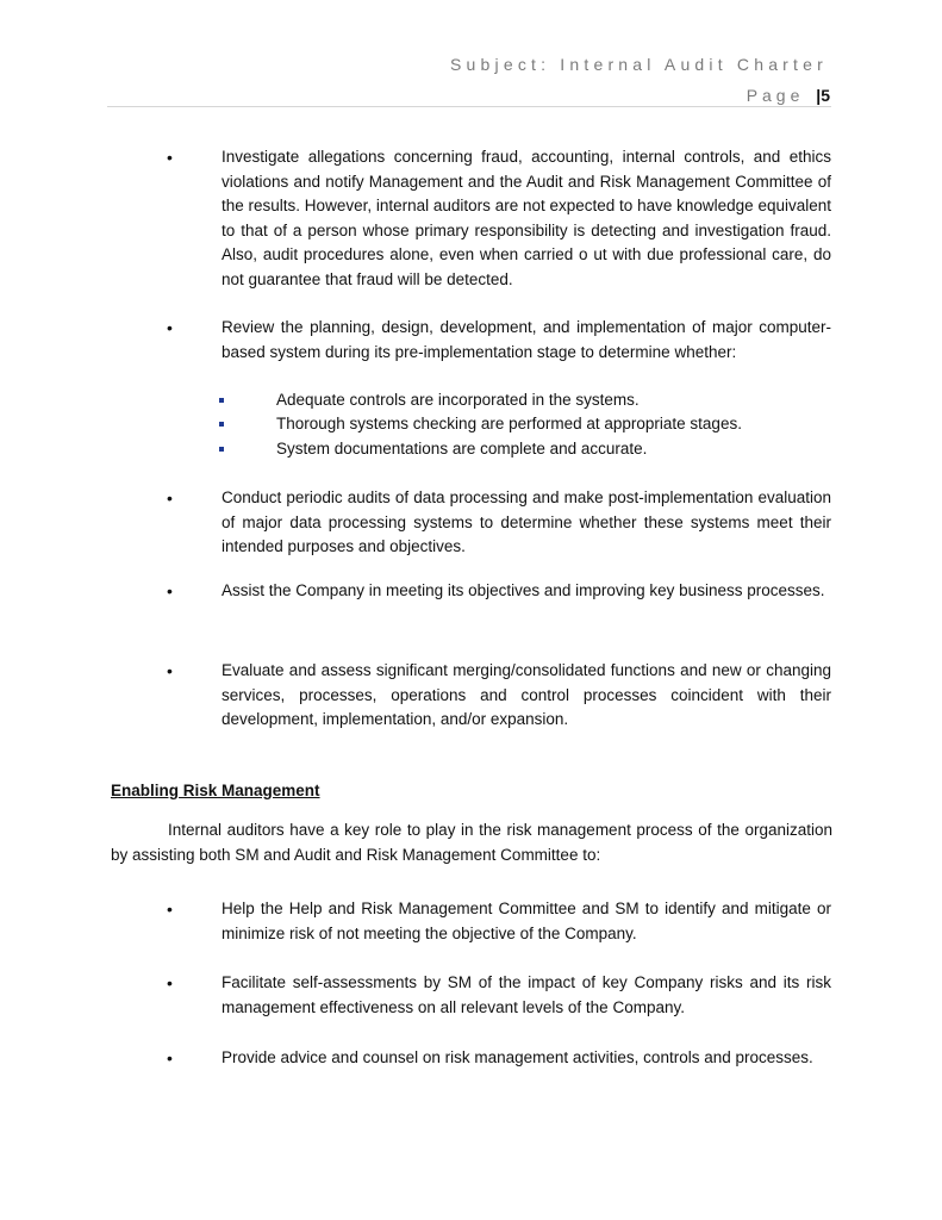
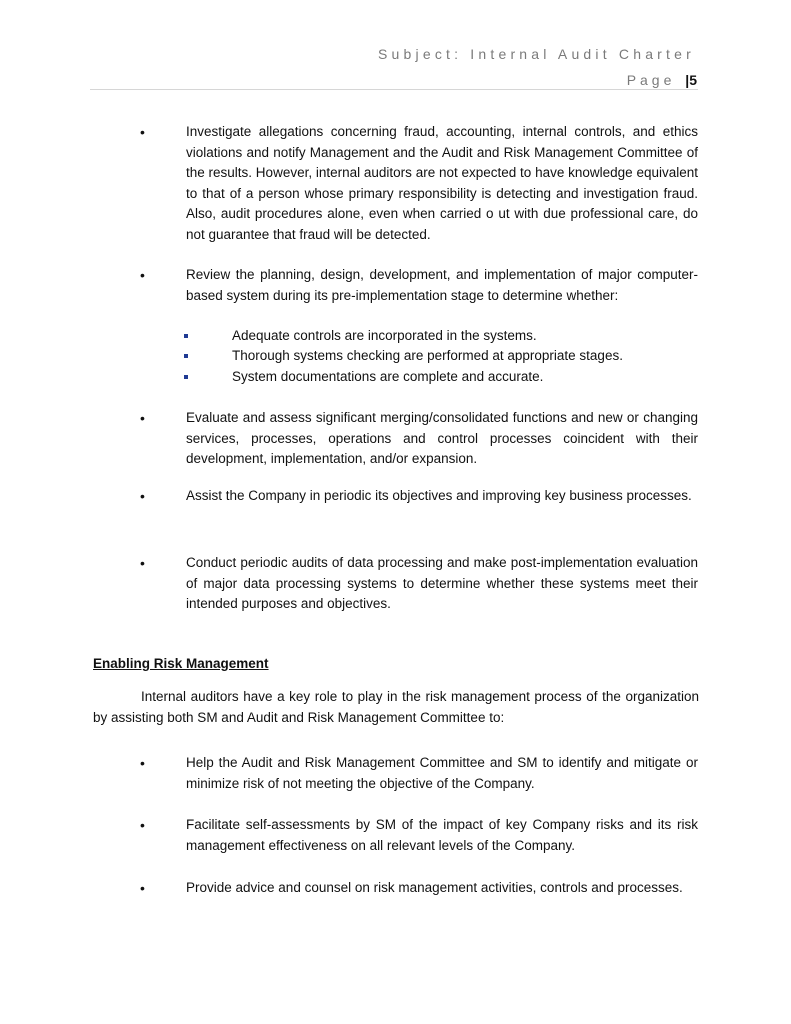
  Subject: Internal Audit Charter
  Page |5
  •
  Investigate allegations concerning fraud, accounting, internal controls, and ethics violations and notify Management and the Audit and Risk Management Committee of the results. However, internal auditors are not expected to have knowledge equivalent to that of a person whose primary responsibility is detecting and investigation fraud. Also, audit procedures alone, even when carried o ut with due professional care, do not guarantee that fraud will be detected.
  •
  Review the planning, design, development, and implementation of major computer-based system during its pre-implementation stage to determine whether:
  Adequate controls are incorporated in the systems.
  Thorough systems checking are performed at appropriate stages.
  System documentations are complete and accurate.
  •
- Conduct periodic audits of data processing and make post-implementation evaluation of major data processing systems to determine whether these systems meet their intended purposes and objectives.
+ Evaluate and assess significant merging/consolidated functions and new or changing services, processes, operations and control processes coincident with their development, implementation, and/or expansion.
  •
- Assist the Company in meeting its objectives and improving key business processes.
+ Assist the Company in periodic its objectives and improving key business processes.
  •
- Evaluate and assess significant merging/consolidated functions and new or changing services, processes, operations and control processes coincident with their development, implementation, and/or expansion.
+ Conduct periodic audits of data processing and make post-implementation evaluation of major data processing systems to determine whether these systems meet their intended purposes and objectives.
  Enabling Risk Management
  Internal auditors have a key role to play in the risk management process of the organization by assisting both SM and Audit and Risk Management Committee to:
  •
- Help the Help and Risk Management Committee and SM to identify and mitigate or minimize risk of not meeting the objective of the Company.
+ Help the Audit and Risk Management Committee and SM to identify and mitigate or minimize risk of not meeting the objective of the Company.
  •
  Facilitate self-assessments by SM of the impact of key Company risks and its risk management effectiveness on all relevant levels of the Company.
  •
  Provide advice and counsel on risk management activities, controls and processes.
